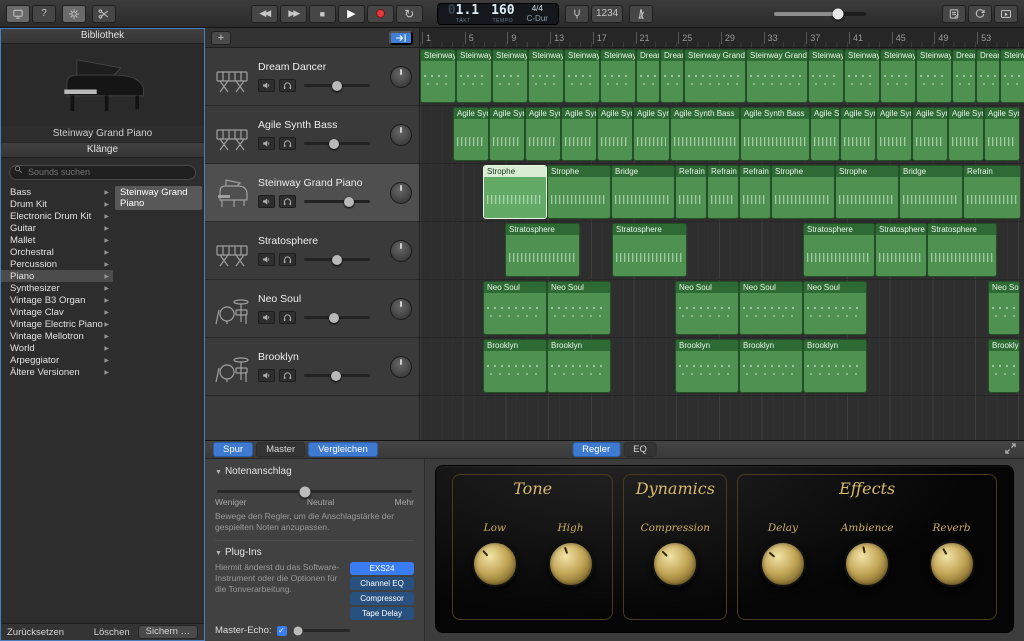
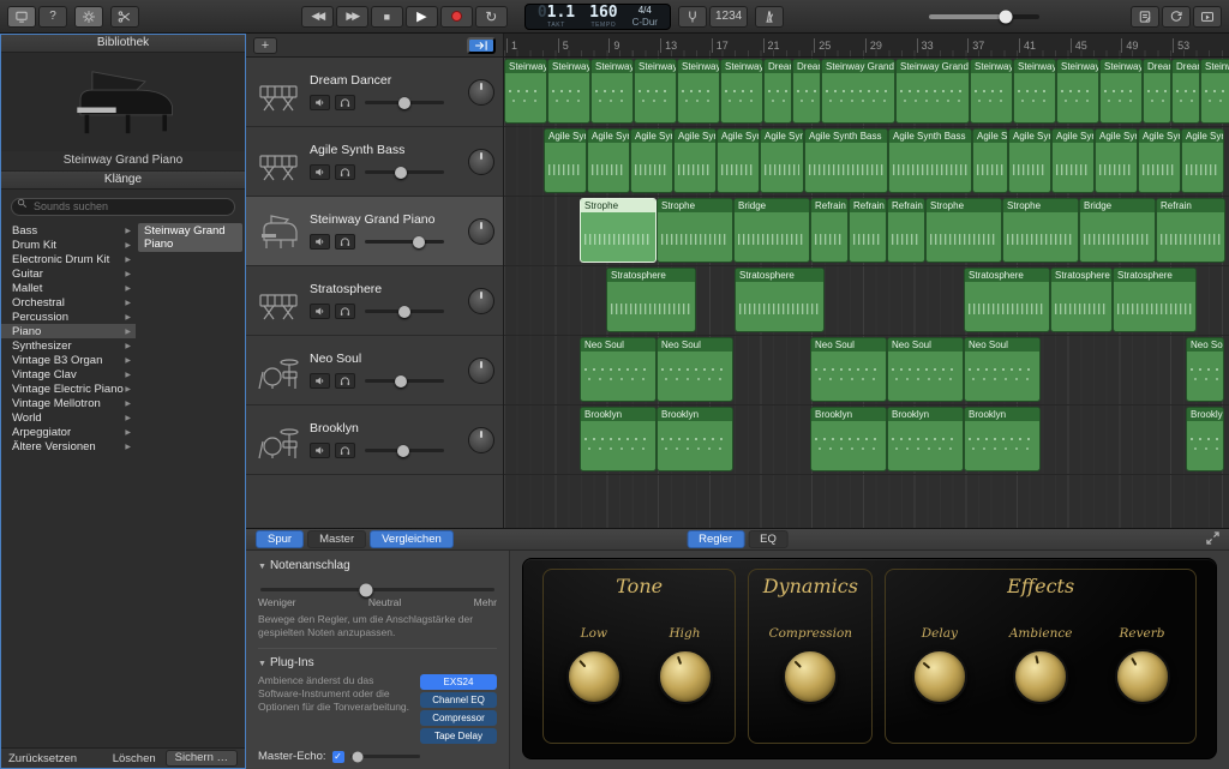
  ?
  ◀◀
  ▶▶
  ■
  ▶
  ↻
  01.1
  160
  4/4
  C-Dur
  1234
  Bibliothek
  Steinway Grand Piano
  Klänge
  Sounds suchen
  Bass
  Drum Kit
  Electronic Drum Kit
  Guitar
  Mallet
  Orchestral
  Percussion
  Piano
  Synthesizer
  Vintage B3 Organ
  Vintage Clav
  Vintage Electric Piano
  Vintage Mellotron
  World
  Arpeggiator
  Ältere Versionen
  Steinway Grand Piano
  Zurücksetzen
  Löschen
  Sichern …
  +
  Dream Dancer
  Agile Synth Bass
  Steinway Grand Piano
  Stratosphere
  Neo Soul
  Brooklyn
  1
  5
  9
  13
  17
  21
  25
  29
  33
  37
  41
  45
  49
  53
  Steinway
  Steinway
  Steinway
  Steinway
  Steinway
  Steinway
  Steinway Grand
  Steinway Grand
  Steinway
  Steinway
  Steinway
  Steinway
  Stein
  Agile Sy
  Agile Sy
  Agile Sy
  Agile Sy
  Agile Sy
  Agile Syn
  Agile Synth Bass
  Agile Synth Bass
  Agile S
  Agile Sy
  Agile Sy
  Agile Sy
  Agile Sy
  Agile Sy
  Strophe
  Strophe
  Bridge
  Refrain
  Refrain
  Refrain
  Strophe
  Strophe
  Bridge
  Refrain
  Stratosphere
  Stratosphere
  Stratosphere
  Stratosphere
  Stratosphere
  Neo Soul
  Neo Soul
  Neo Soul
  Neo Soul
  Neo Soul
  Neo So
  Brooklyn
  Brooklyn
  Brooklyn
  Brooklyn
  Brooklyn
  Brookly
  Spur
  Master
  Vergleichen
  Regler
  EQ
  Notenanschlag
  Weniger
  Neutral
  Mehr
  Bewege den Regler, um die Anschlagstärke der gespielten Noten anzupassen.
  Plug-Ins
- Hiermit änderst du das Software-Instrument oder die Optionen für die Tonverarbeitung.
+ Ambience änderst du das Software-Instrument oder die Optionen für die Tonverarbeitung.
  EXS24
  Channel EQ
  Compressor
  Tape Delay
  Master-Echo:
  ✓
  Tone
  Low
  High
  Dynamics
  Compression
  Effects
  Delay
  Ambience
  Reverb
